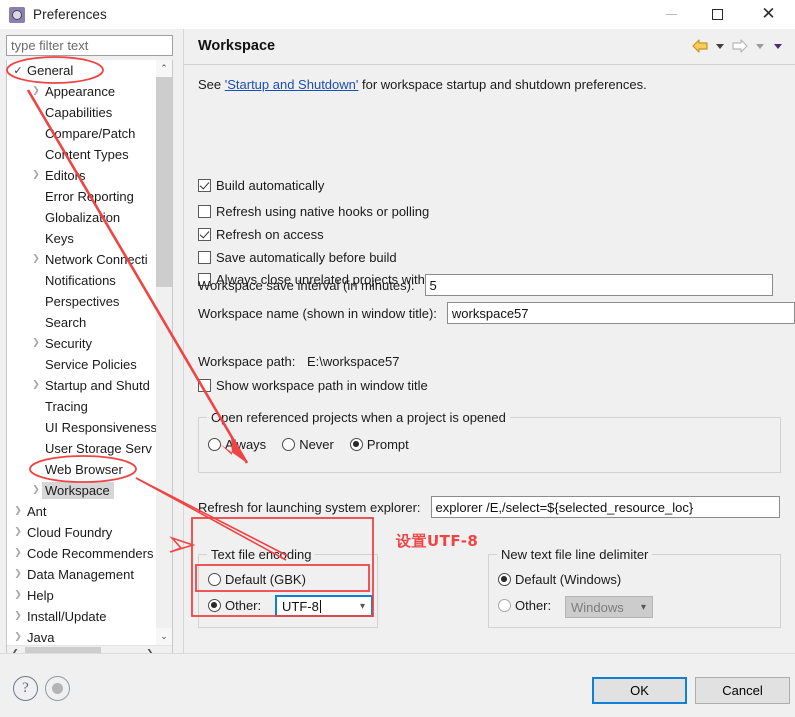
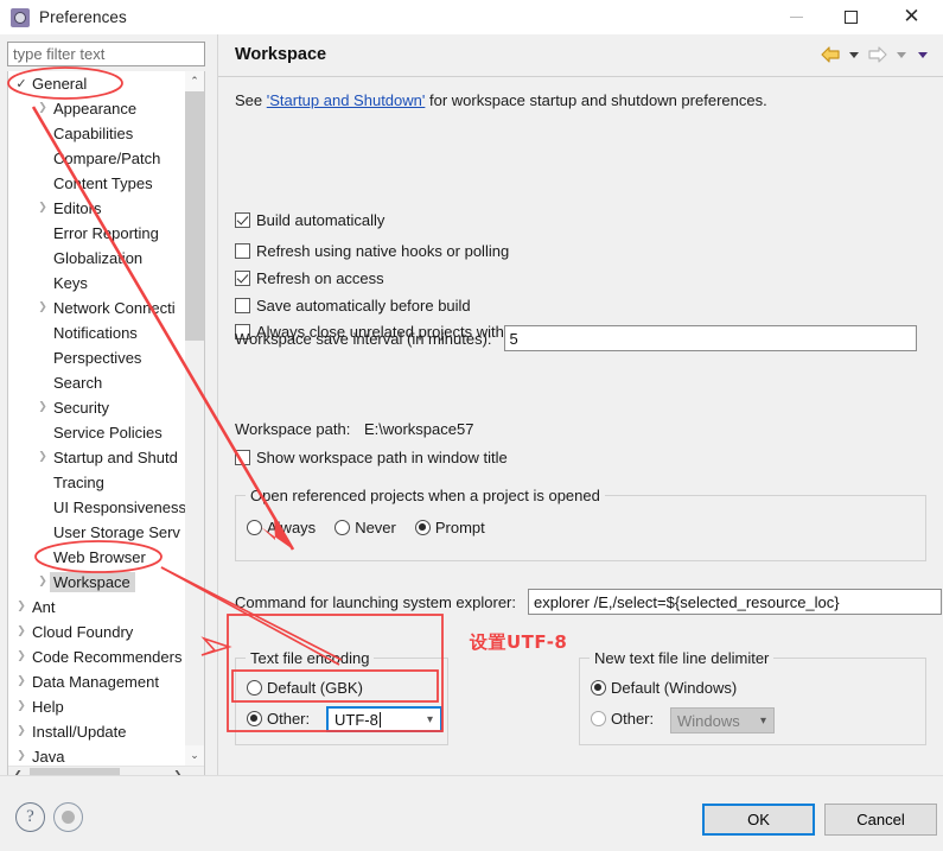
  Preferences
  ✕
  type filter text
  ✓
  General
  ❯
  Appearance
  Capabilities
  Compare/Patch
  Cotent Types
  ❯
  Editos
  Error Rporting
  Globalizaton
  Keys
  ❯
  Network Connecti
  Notifications
  Perspectives
  Search
  ❯
  Security
  Service Policies
  ❯
  Startup and Shutd
  Tracing
  UI Responsiveness
  User Storage Serv
  Web Browser
  ❯
  Workspace
  ❯
  Ant
  ❯
  Cloud Foundry
  ❯
  Code Recommenders
  ❯
  Data Management
  ❯
  Help
  ❯
  Install/Update
  ❯
  Java
  ⌃
  ⌄
  Workspace
  See 'Startup and Shutdown' for workspace startup and shutdown preferences.
  Build automatically
  Refresh using native hooks or polling
  Refresh on access
  Save automatically before build
  Always close unrelated projects with
  Workspace save interval (in minutes):
  5
- Workspace name (shown in window title):
- workspace57
  Workspace path: E:\workspace57
  Show workspace path in window title
  Open referenced projects when a project is opened
  Aways
  Never
  Prompt
- Refresh for launching system explorer:
+ Command for launching system explorer:
  explorer /E,/select=${selected_resource_loc}
  Text file enoding
  Default (GBK)
  Other:
  UTF-8
  ▾
  New text file line delimiter
  Default (Windows)
  Other:
  Windows
  ▾
  ?
  OK
  Cancel
  设置UTF-8
